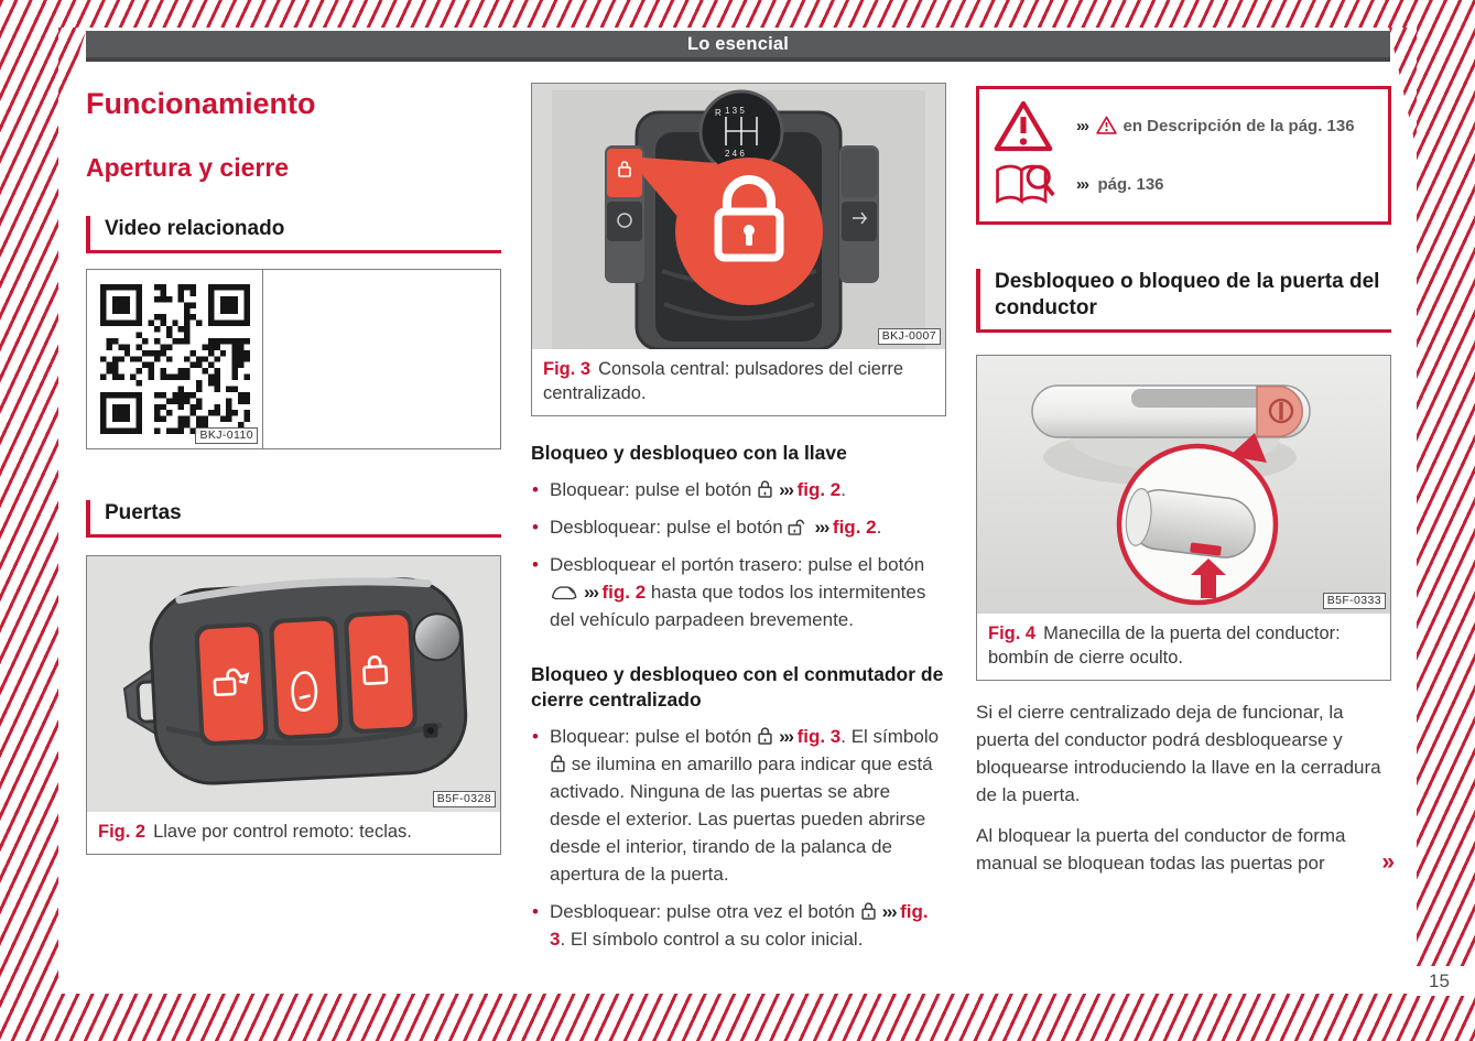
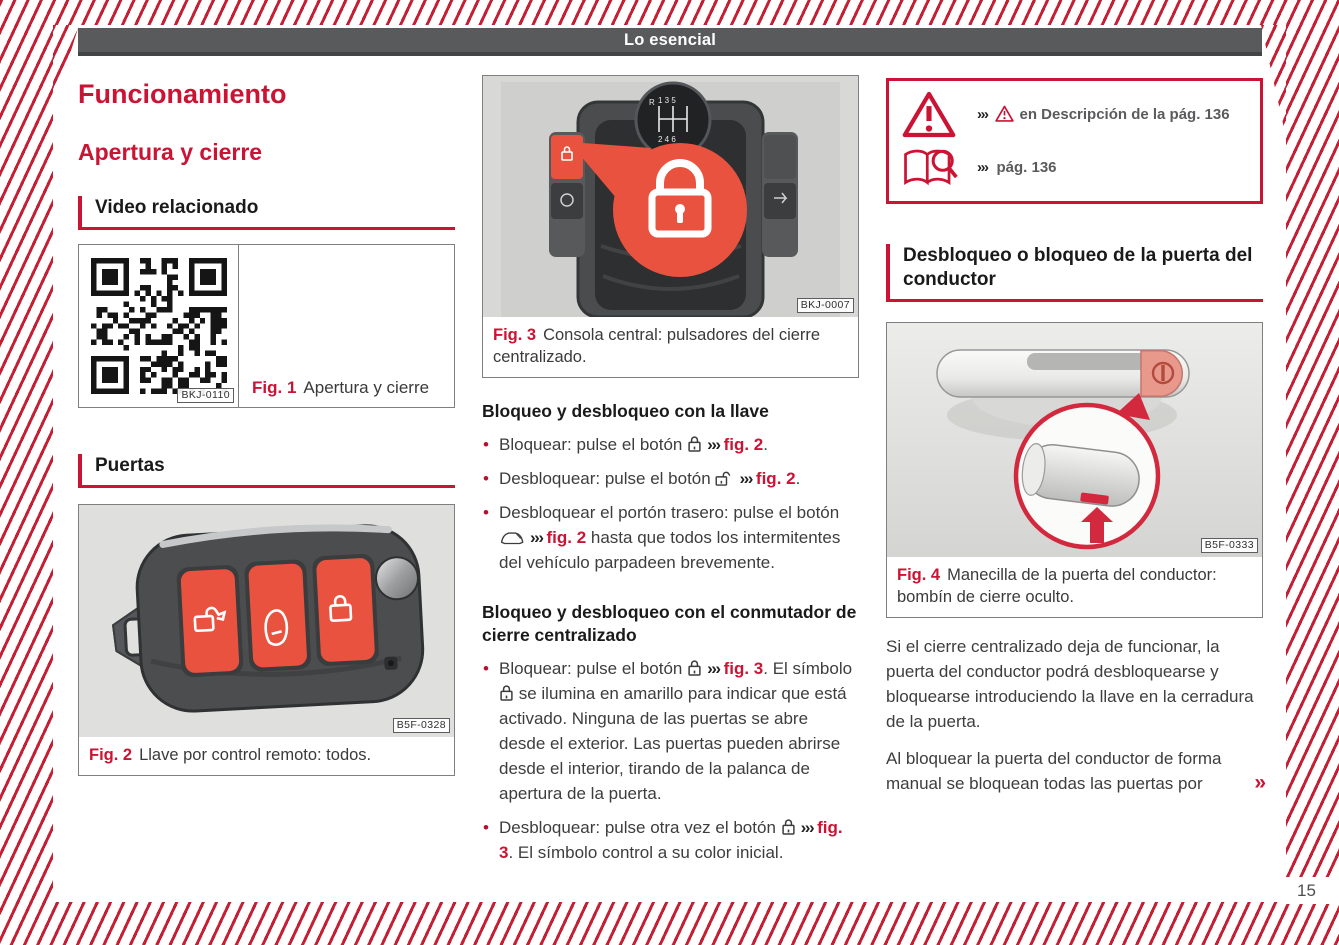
  15
  Lo esencial
  Funcionamiento
  Apertura y cierre
  Video relacionado
  BKJ-0110
+ Fig. 1 Apertura y cierre
  Puertas
  B5F-0328
- Fig. 2 Llave por control remoto: teclas.
+ Fig. 2 Llave por control remoto: todos.
  R
  1 3 5
  2 4 6
  BKJ-0007
  Fig. 3 Consola central: pulsadores del cierre centralizado.
  Bloqueo y desbloqueo con la llave
  Bloquear: pulse el botón ››› fig. 2.
  Desbloquear: pulse el botón ››› fig. 2.
  Desbloquear el portón trasero: pulse el botón ››› fig. 2 hasta que todos los intermitentes del vehículo parpadeen brevemente.
  Bloqueo y desbloqueo con el conmutador de cierre centralizado
  Bloquear: pulse el botón ››› fig. 3. El símbolo se ilumina en amarillo para indicar que está activado. Ninguna de las puertas se abre desde el exterior. Las puertas pueden abrirse desde el interior, tirando de la palanca de apertura de la puerta.
  Desbloquear: pulse otra vez el botón ››› fig. 3. El símbolo control a su color inicial.
  ››› en Descripción de la pág. 136
  ››› pág. 136
  Desbloqueo o bloqueo de la puerta del conductor
  B5F-0333
  Fig. 4 Manecilla de la puerta del conductor: bombín de cierre oculto.
  Si el cierre centralizado deja de funcionar, la puerta del conductor podrá desbloquearse y bloquearse introduciendo la llave en la cerradura de la puerta.
  Al bloquear la puerta del conductor de forma manual se bloquean todas las puertas por
  »
